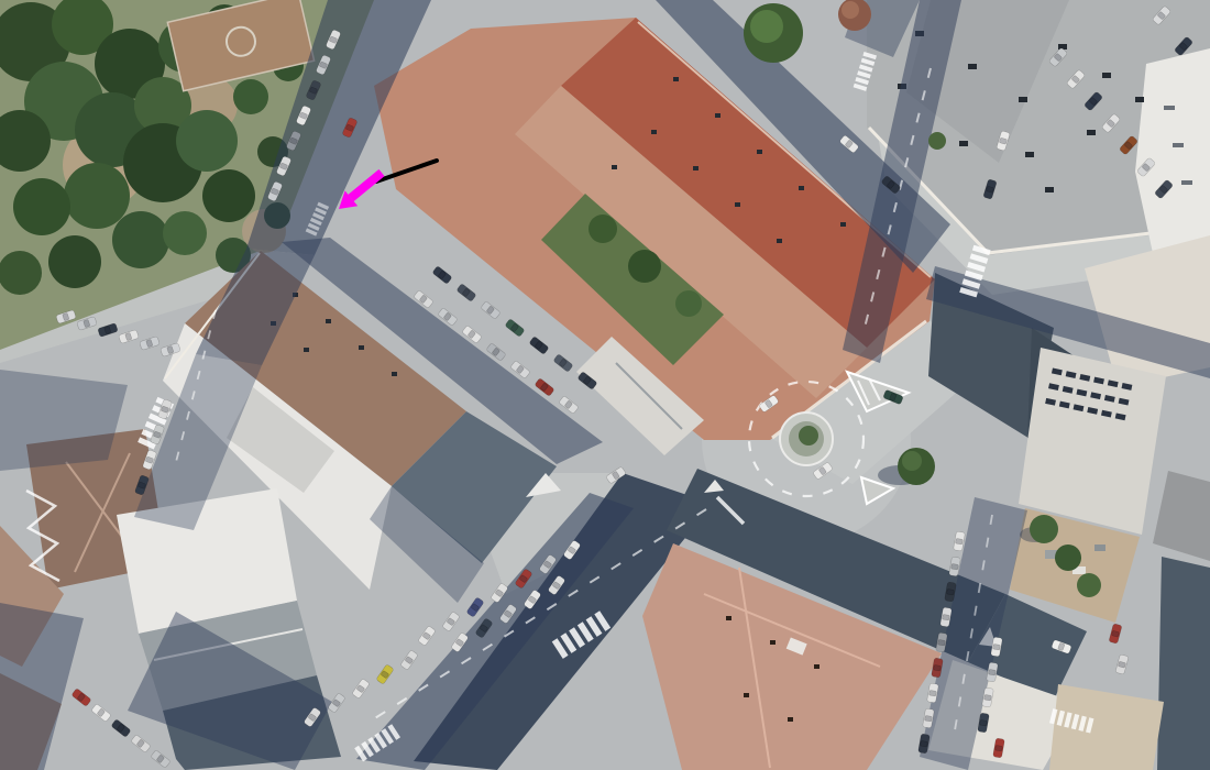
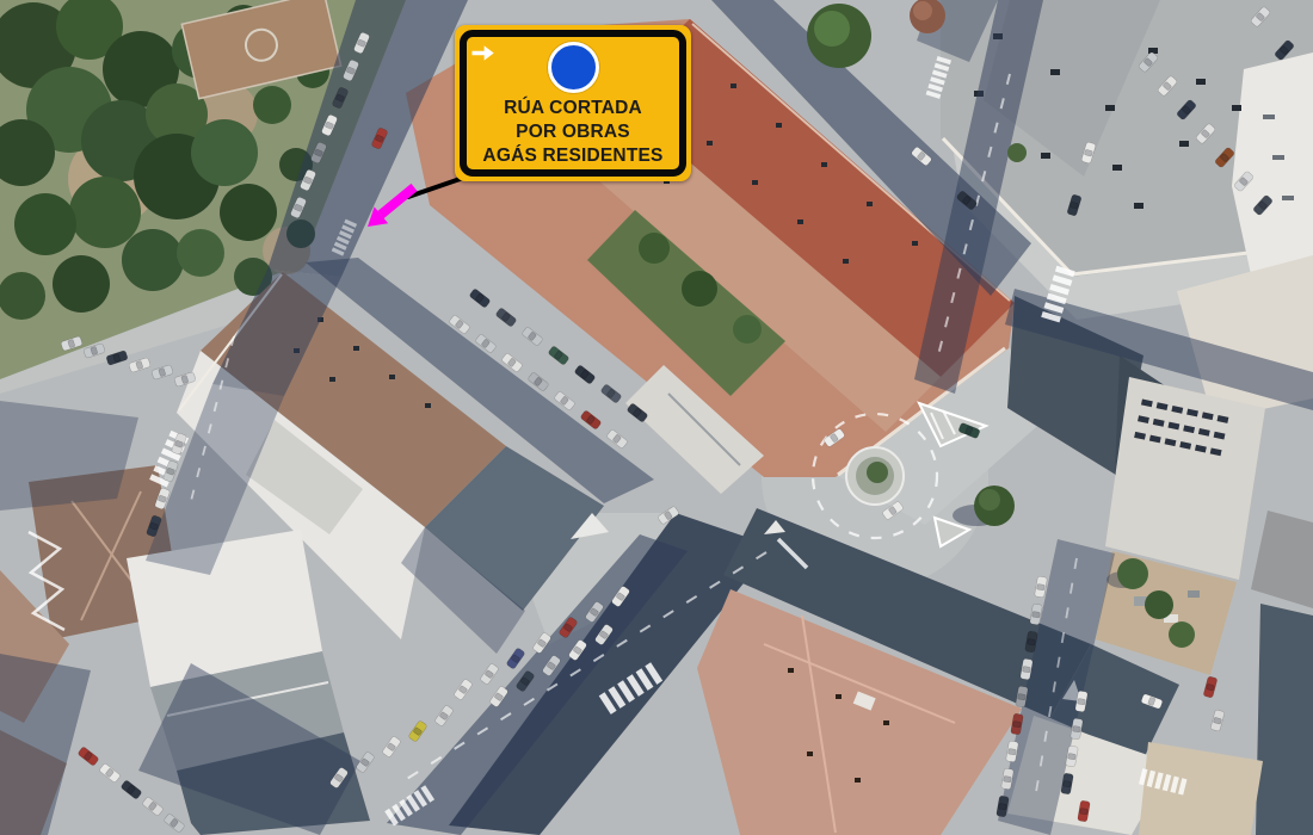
+ RÚA CORTADA
+ POR OBRAS
+ AGÁS RESIDENTES
